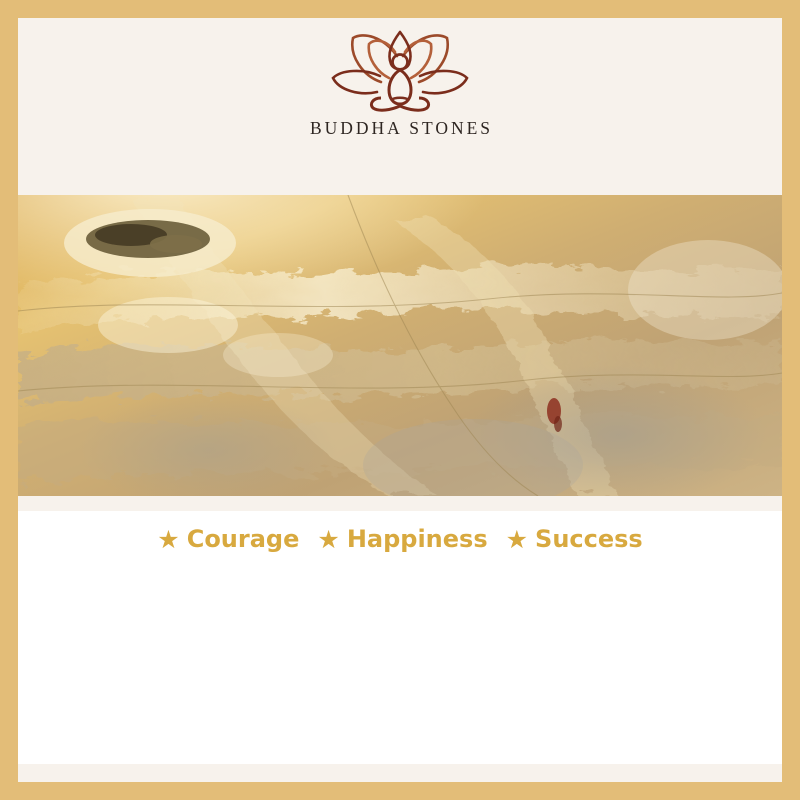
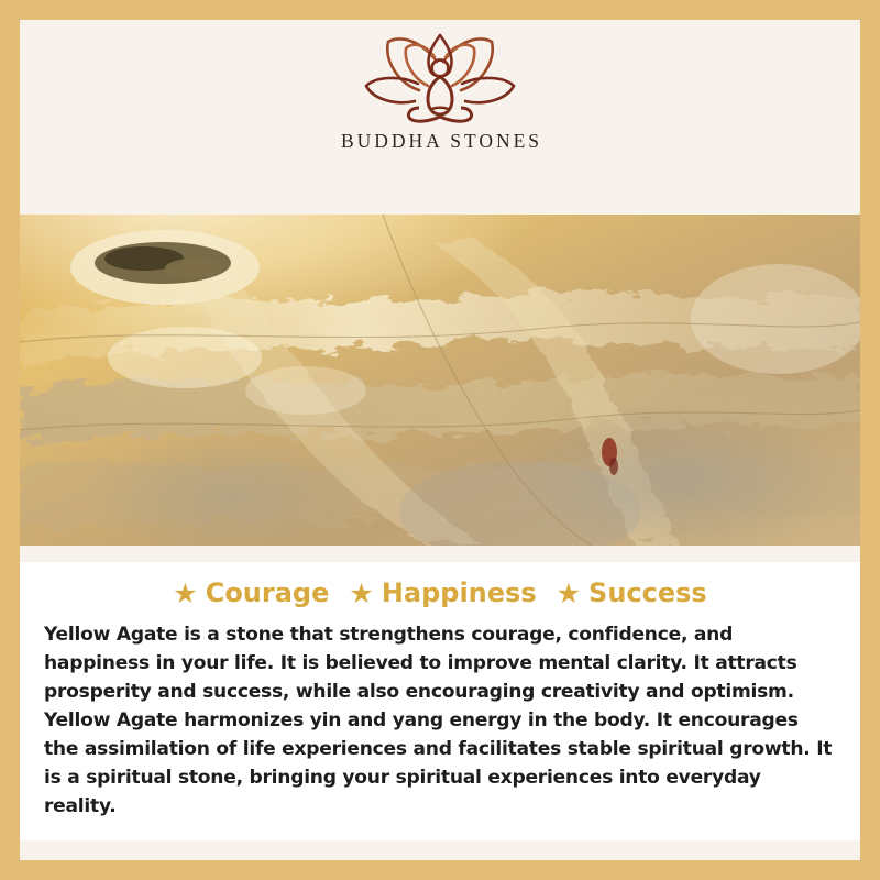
  BUDDHA STONES
  ★
  Courage
  ★
  Happiness
  ★
  Success
+ Yellow Agate is a stone that strengthens courage, confidence, and happiness in your life. It is believed to improve mental clarity. It attracts prosperity and success, while also encouraging creativity and optimism. Yellow Agate harmonizes yin and yang energy in the body. It encourages the assimilation of life experiences and facilitates stable spiritual growth. It is a spiritual stone, bringing your spiritual experiences into everyday reality.
